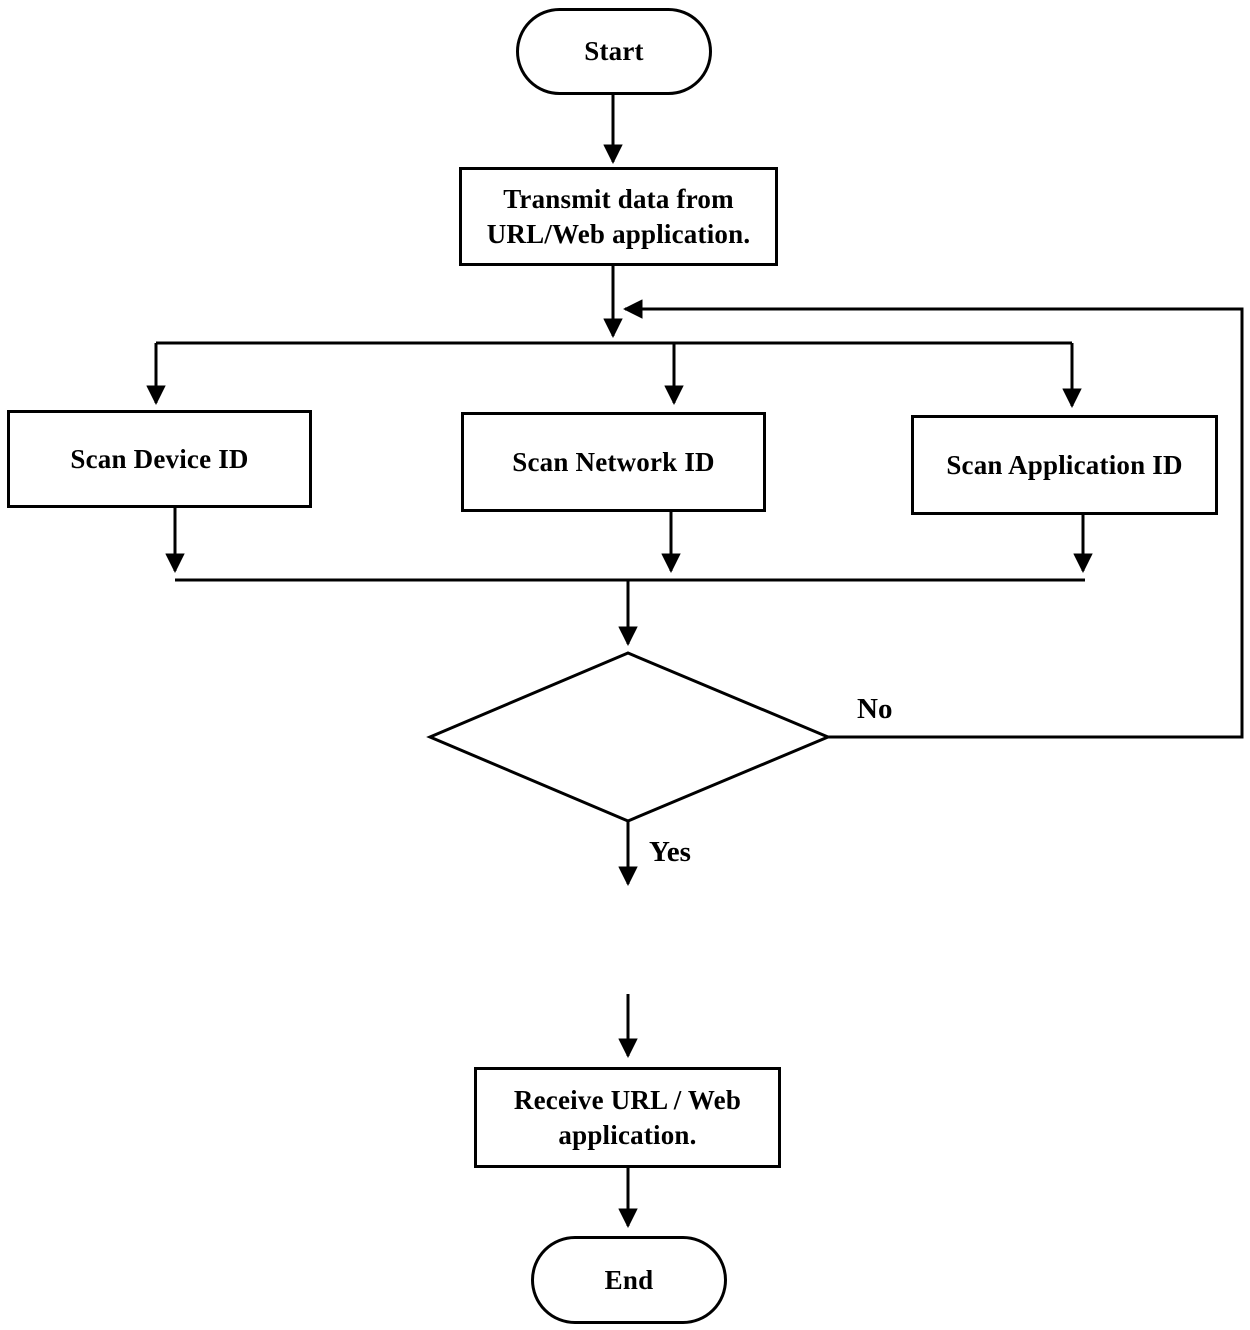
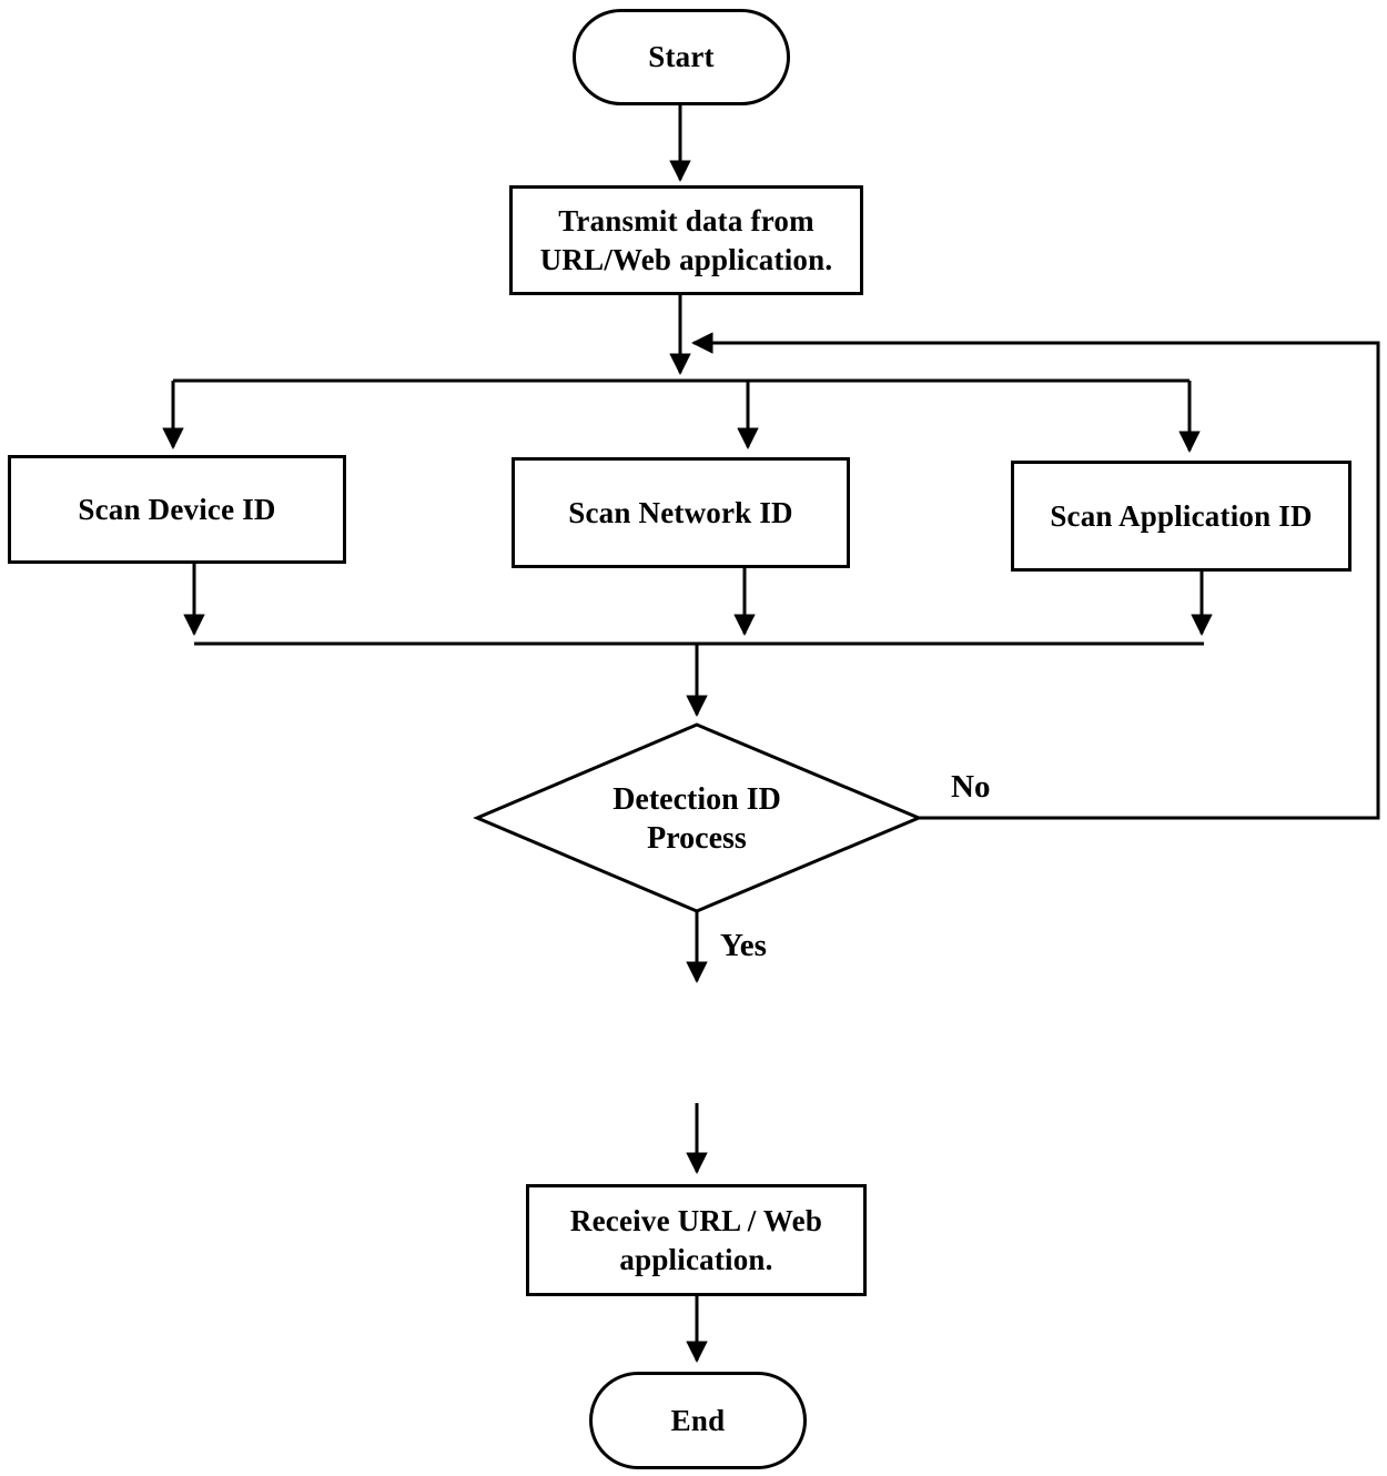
  Start
  Transmit data from
  URL/Web application.
  Scan Device ID
  Scan Network ID
  Scan Application ID
+ Detection ID
+ Process
  No
  Yes
  Receive URL / Web
  application.
  End
